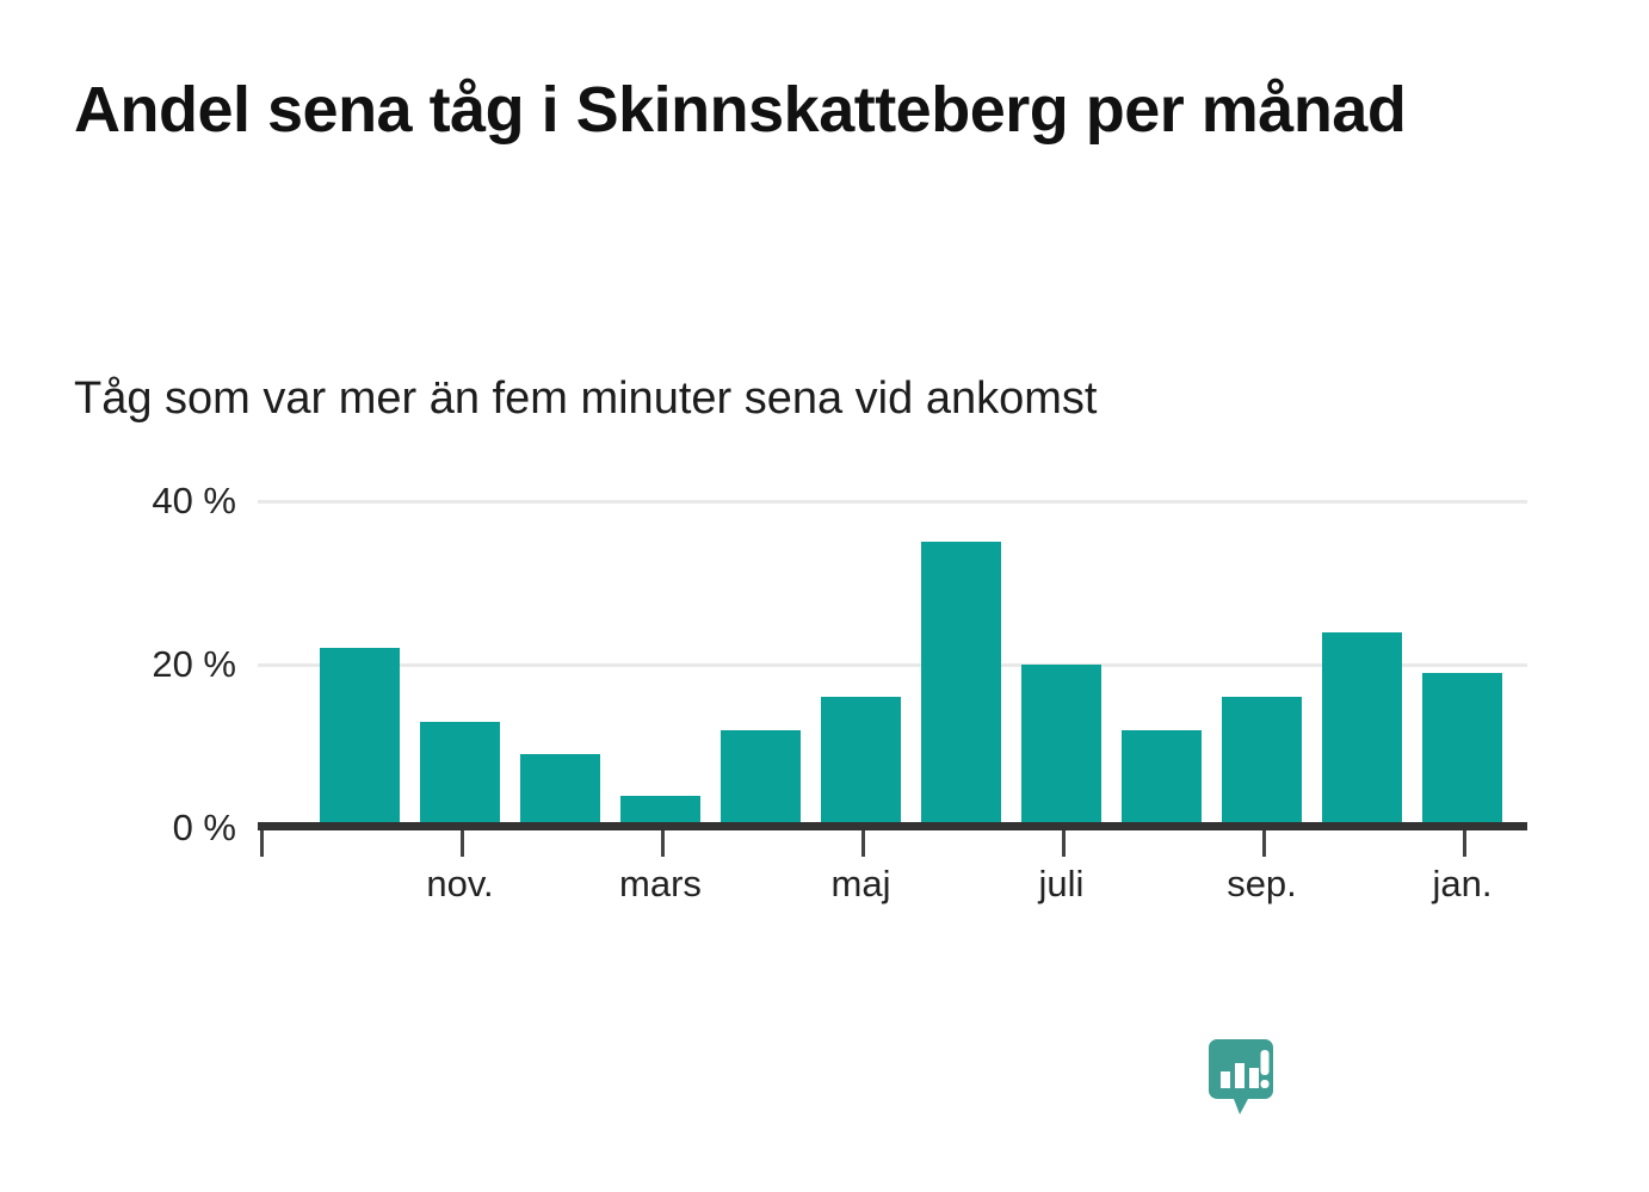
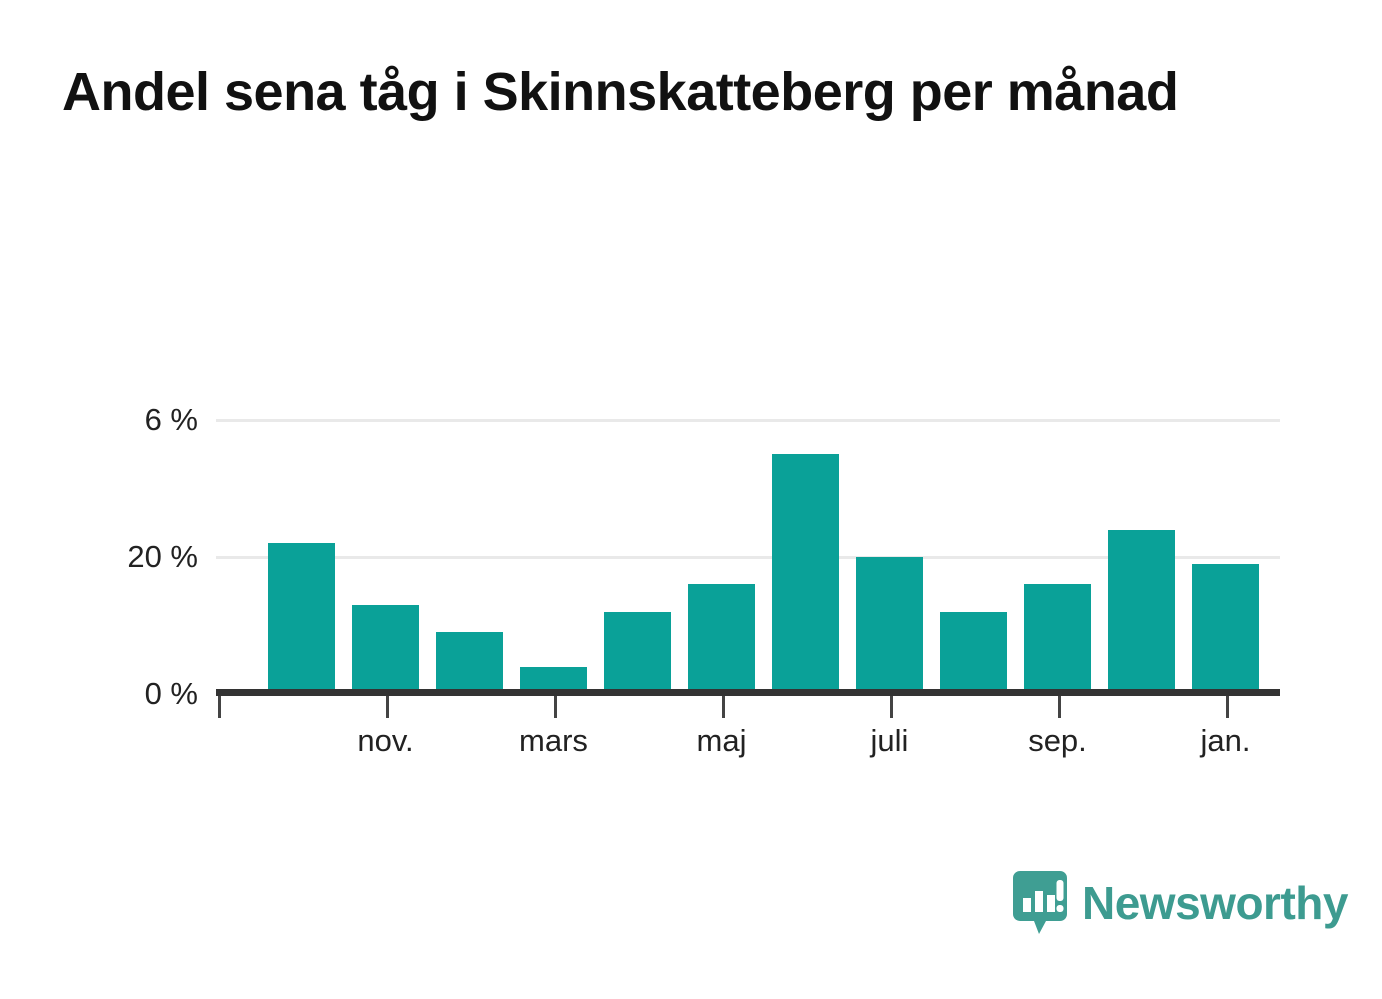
  Andel sena tåg i Skinnskatteberg per månad
- Tåg som var mer än fem minuter sena vid ankomst
  0 %
  20 %
- 40 %
+ 6 %
  nov.
  mars
  maj
  juli
  sep.
  jan.
+ Newsworthy
